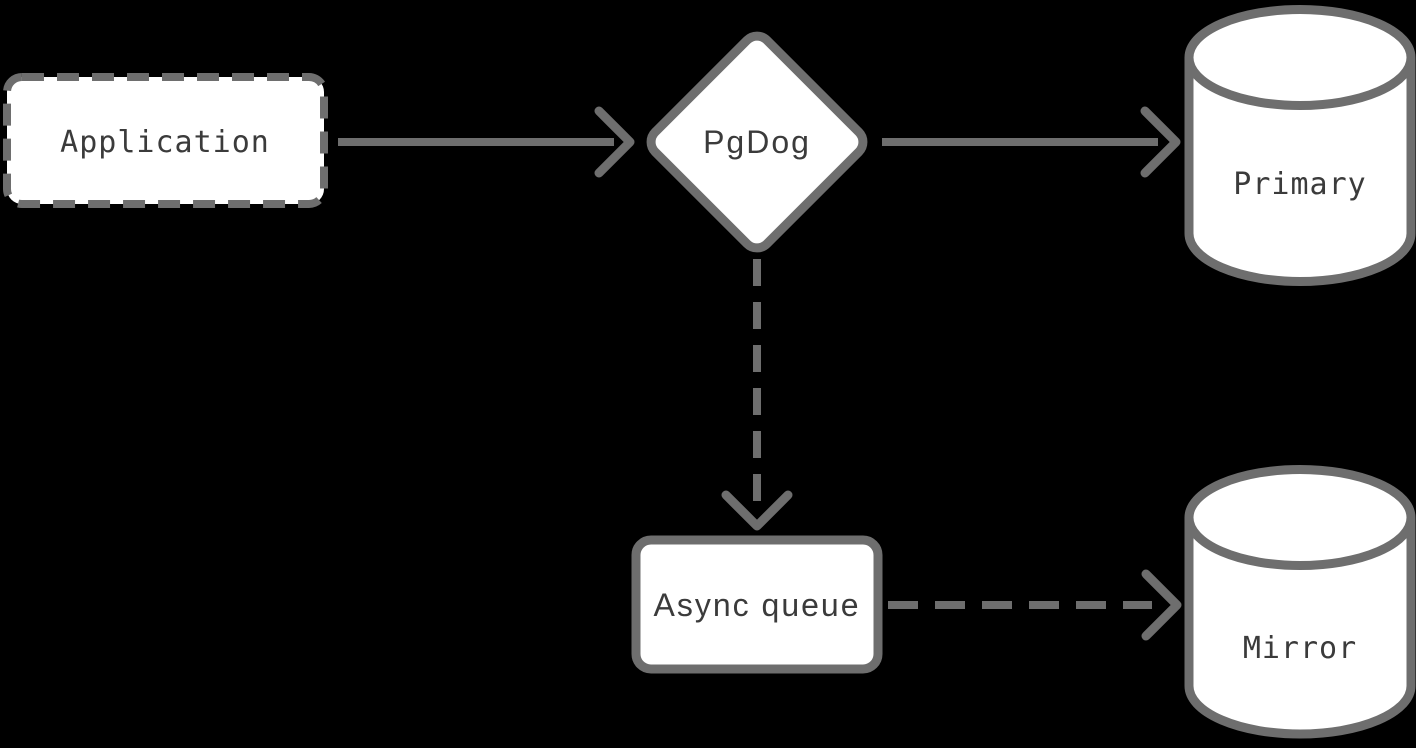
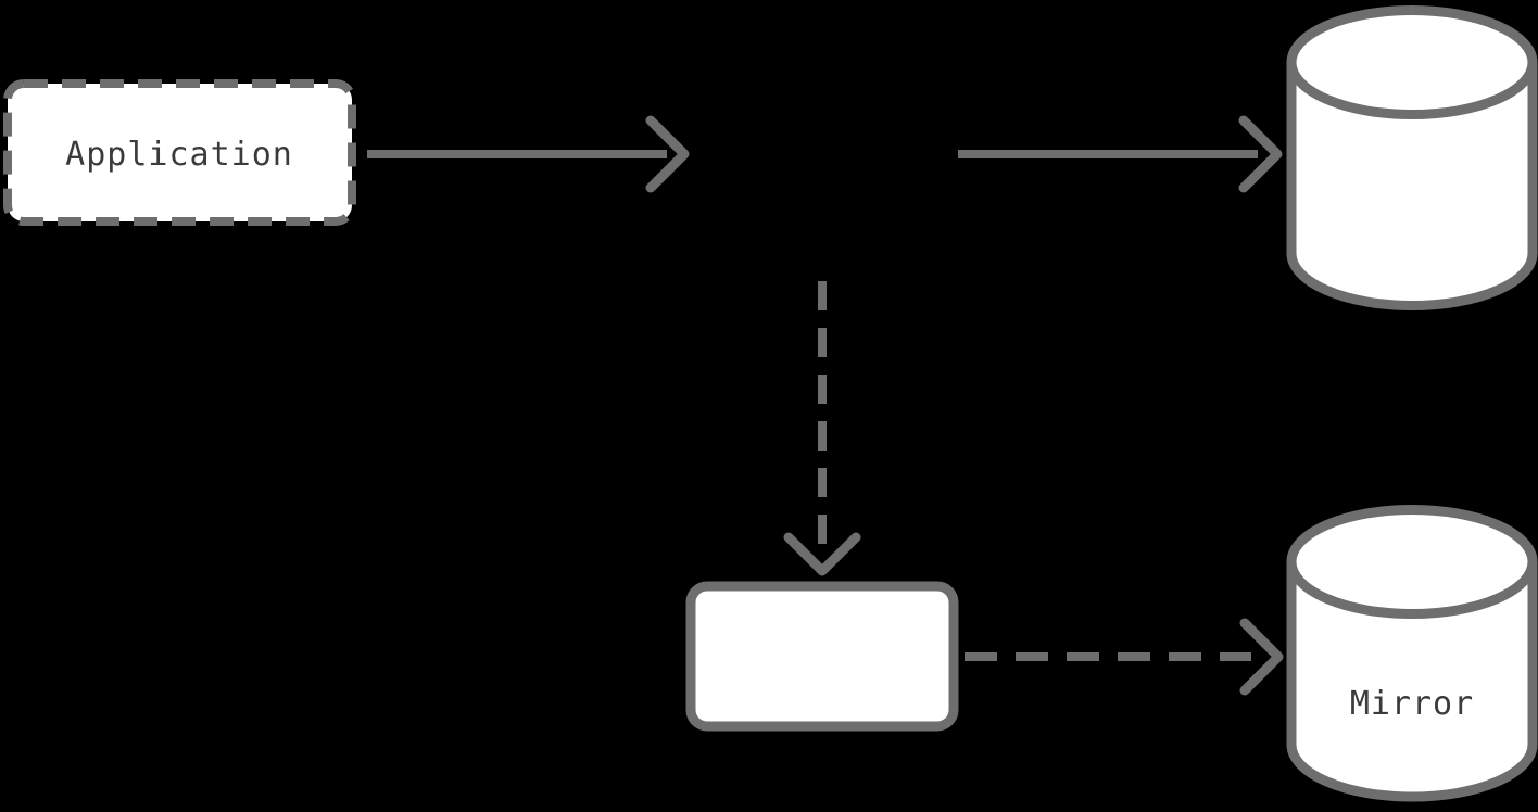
  Application
- PgDog
- Primary
- Async queue
  Mirror
